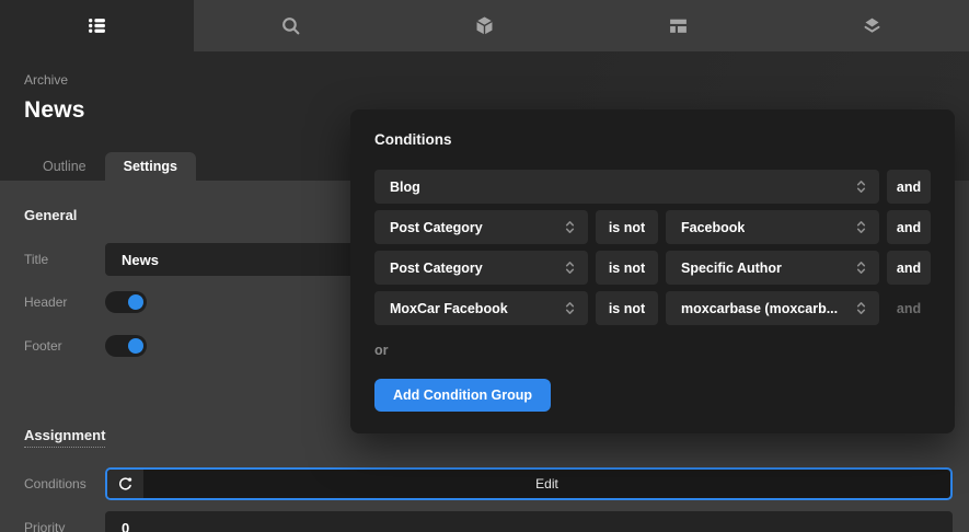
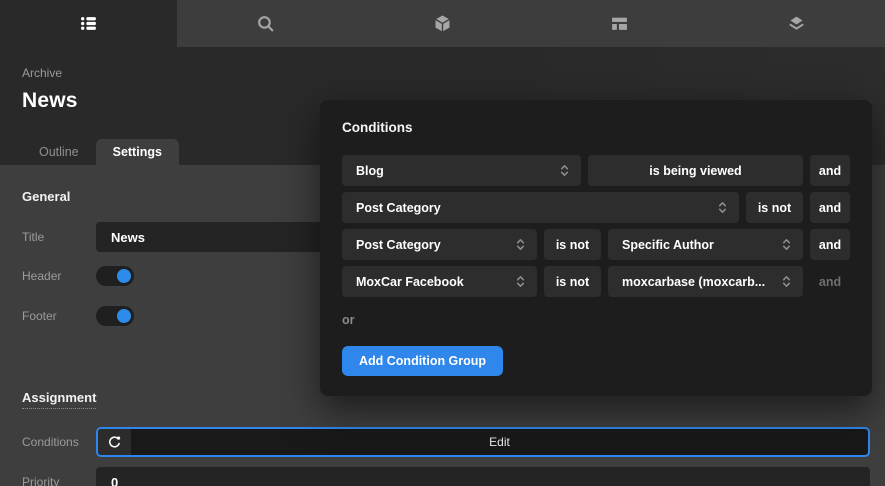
  Archive
  News
  Outline
  Settings
  General
  Title
  News
  Header
  Footer
  Assignment
  Conditions
  Edit
  Priority
  0
  Conditions
  Blog
+ is being viewed
  and
  Post Category
  is not
- Facebook
  and
  Post Category
  is not
  Specific Author
  and
  MoxCar Facebook
  is not
  moxcarbase (moxcarb...
  and
  or
  Add Condition Group
